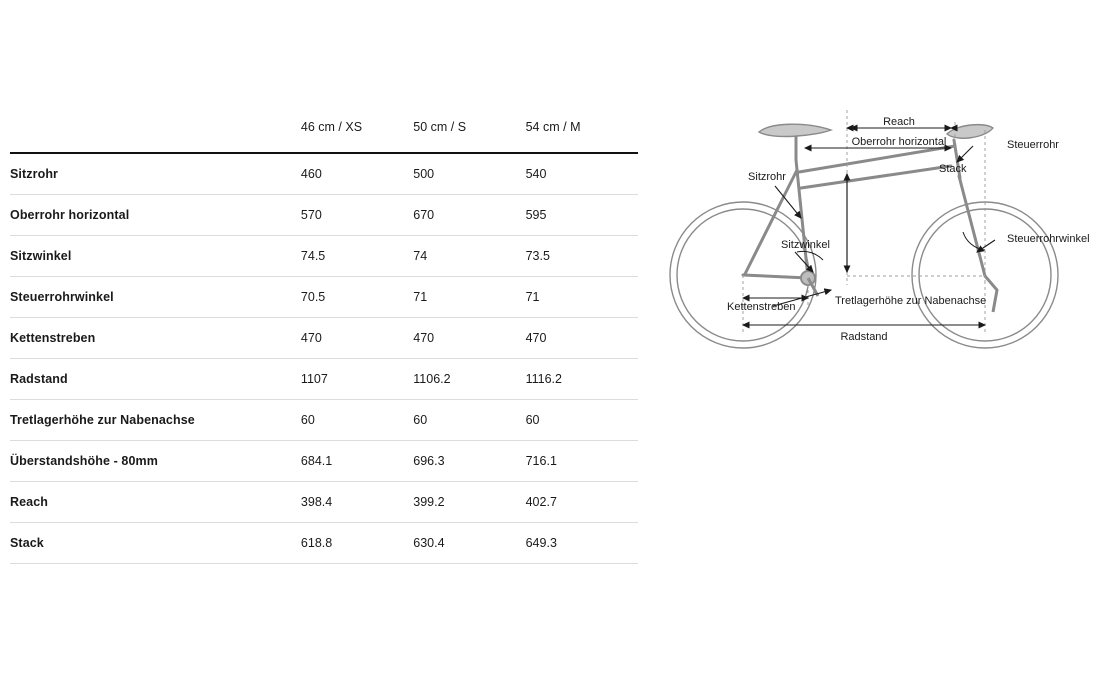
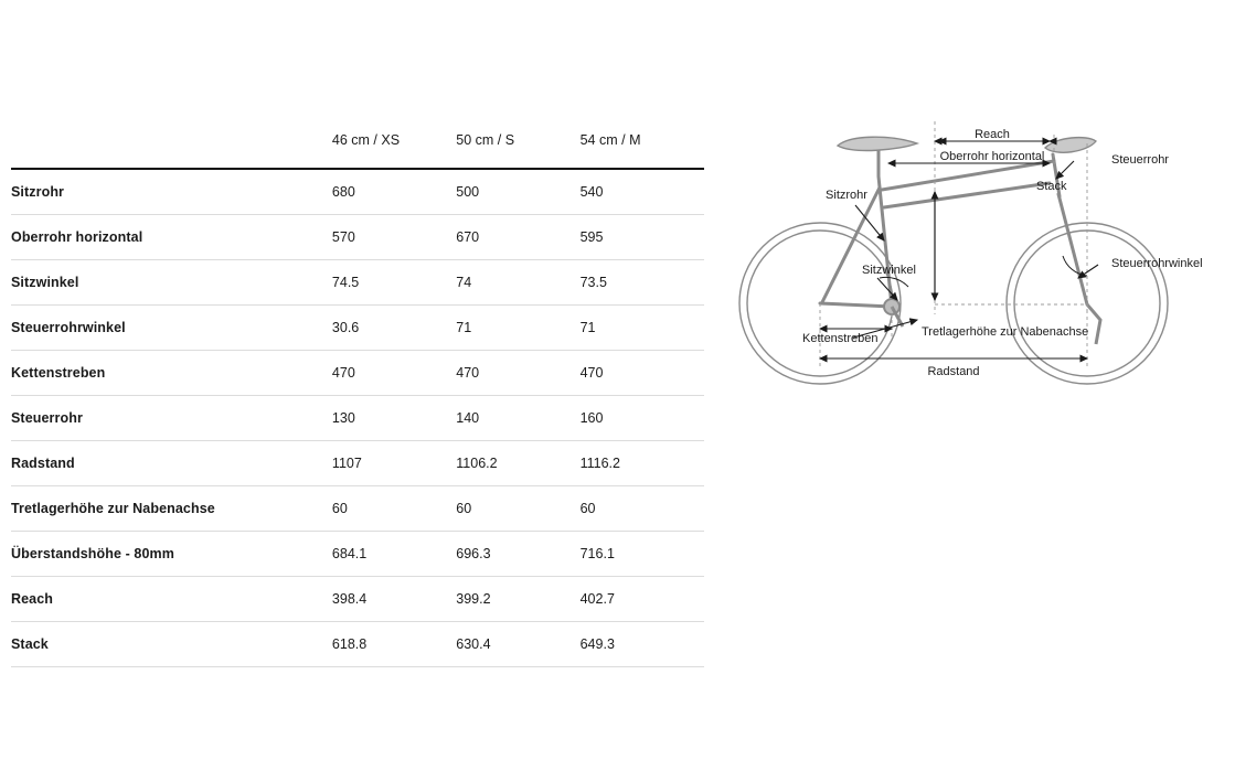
  	46 cm / XS	50 cm / S	54 cm / M
- Sitzrohr	460	500	540
+ Sitzrohr	680	500	540
  Oberrohr horizontal	570	670	595
  Sitzwinkel	74.5	74	73.5
- Steuerrohrwinkel	70.5	71	71
+ Steuerrohrwinkel	30.6	71	71
  Kettenstreben	470	470	470
+ Steuerrohr	130	140	160
  Radstand	1107	1106.2	1116.2
  Tretlagerhöhe zur Nabenachse	60	60	60
  Überstandshöhe - 80mm	684.1	696.3	716.1
  Reach	398.4	399.2	402.7
  Stack	618.8	630.4	649.3
  Reach
  Oberrohr horizontal
  Steuerrohr
  Sitzrohr
  Stack
  Sitzwinkel
  Steuerrohrwinkel
  Kettenstreben
  Tretlagerhöhe zur Nabenachse
  Radstand
